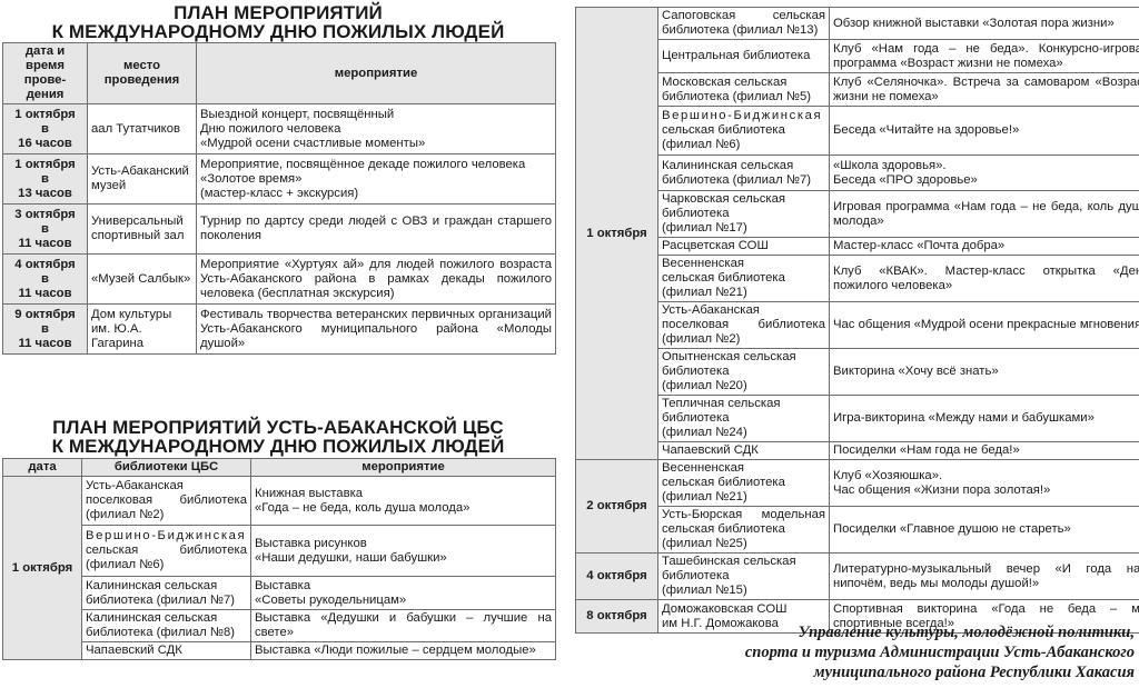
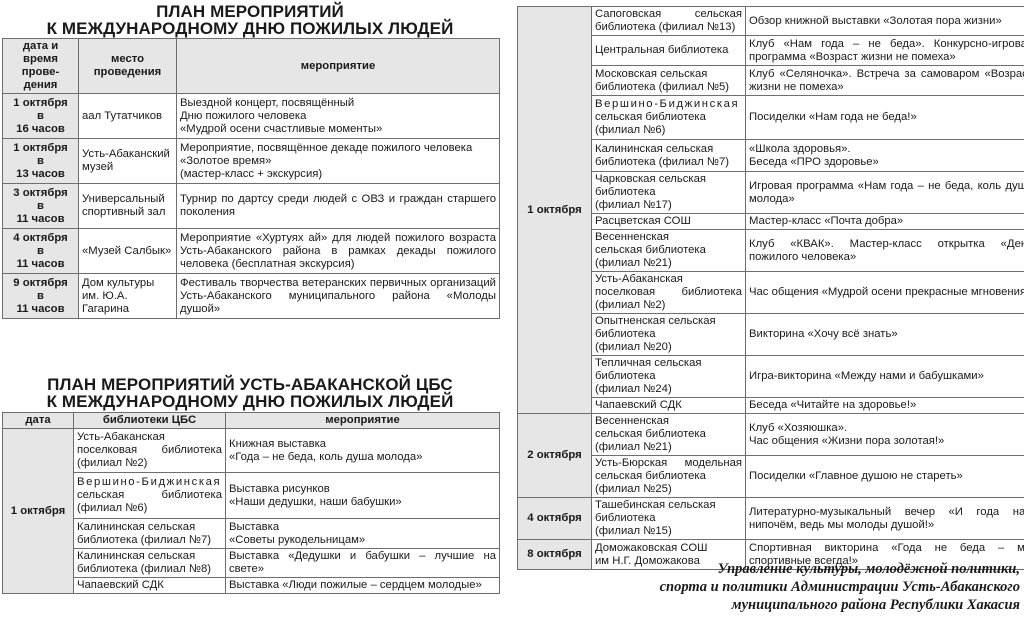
  ПЛАН МЕРОПРИЯТИЙ
  К МЕЖДУНАРОДНОМУ ДНЮ ПОЖИЛЫХ ЛЮДЕЙ
  дата и время прове- дения	место проведения	мероприятие
  1 октября в 16 часов	аал Тутатчиков	Выездной концерт, посвящённый Дню пожилого человека «Мудрой осени счастливые моменты»
  1 октября в 13 часов	Усть-Абаканский музей	Мероприятие, посвящённое декаде пожилого человека «Золотое время» (мастер-класс + экскурсия)
  3 октября в 11 часов	Универсальный спортивный зал	Турнир по дартсу среди людей с ОВЗ и граждан старшего поколения
  4 октября в 11 часов	«Музей Салбык»	Мероприятие «Хуртуях ай» для людей пожилого возраста Усть-Абаканского района в рамках декады пожилого человека (бесплатная экскурсия)
  9 октября в 11 часов	Дом культуры им. Ю.А. Гагарина	Фестиваль творчества ветеранских первичных организаций Усть-Абаканского муниципального района «Молоды душой»
  ПЛАН МЕРОПРИЯТИЙ УСТЬ-АБАКАНСКОЙ ЦБС
  К МЕЖДУНАРОДНОМУ ДНЮ ПОЖИЛЫХ ЛЮДЕЙ
  дата	библиотеки ЦБС	мероприятие
  1 октября	Усть-Абаканская поселковая библиотека (филиал №2)	Книжная выставка «Года – не беда, коль душа молода»
  Вершино-Биджинская сельская библиотека (филиал №6)	Выставка рисунков «Наши дедушки, наши бабушки»
  Калининская сельская библиотека (филиал №7)	Выставка «Советы рукодельницам»
  Калининская сельская библиотека (филиал №8)	Выставка «Дедушки и бабушки – лучшие на свете»
  Чапаевский СДК	Выставка «Люди пожилые – сердцем молодые»
  1 октября	Сапоговская сельская библиотека (филиал №13)	Обзор книжной выставки «Золотая пора жизни»
  Центральная библиотека	Клуб «Нам года – не беда». Конкурсно-игров программа «Возраст жизни не помеха»
  Московская сельская библиотека (филиал №5)	Клуб «Селяночка». Встреча за самоваром «Возра жизни не помеха»
- Вершино-Биджинскаясельская библиотека(филиал №6)	Беседа «Читайте на здоровье!»
+ Вершино-Биджинскаясельская библиотека(филиал №6)	Посиделки «Нам года не беда!»
  Калининская сельская библиотека (филиал №7)	«Школа здоровья». Беседа «ПРО здоровье»
  Чарковская сельская библиотека (филиал №17)	Игровая программа «Нам года – не беда, коль душ молода»
  Расцветская СОШ	Мастер-класс «Почта добра»
  Весенненская сельская библиотека (филиал №21)	Клуб «КВАК». Мастер-класс открытка «Де пожилого человека»
  Усть-Абаканская поселковая библиотека (филиал №2)	Час общения «Мудрой осени прекрасные мгновения
  Опытненская сельская библиотека (филиал №20)	Викторина «Хочу всё знать»
  Тепличная сельская библиотека (филиал №24)	Игра-викторина «Между нами и бабушками»
- Чапаевский СДК	Посиделки «Нам года не беда!»
+ Чапаевский СДК	Беседа «Читайте на здоровье!»
  2 октября	Весенненская сельская библиотека (филиал №21)	Клуб «Хозяюшка». Час общения «Жизни пора золотая!»
  Усть-Бюрская модельная сельская библиотека (филиал №25)	Посиделки «Главное душою не стареть»
  4 октября	Ташебинская сельская библиотека (филиал №15)	Литературно-музыкальный вечер «И года на нипочём, ведь мы молоды душой!»
  8 октября	Доможаковская СОШ им Н.Г. Доможакова	Спортивная викторина «Года не беда – м спортивные всегда!»
  Управление культуры, молодёжной политики,
- спорта и туризма Администрации Усть-Абаканского
+ спорта и политики Администрации Усть-Абаканского
  муниципального района Республики Хакасия
